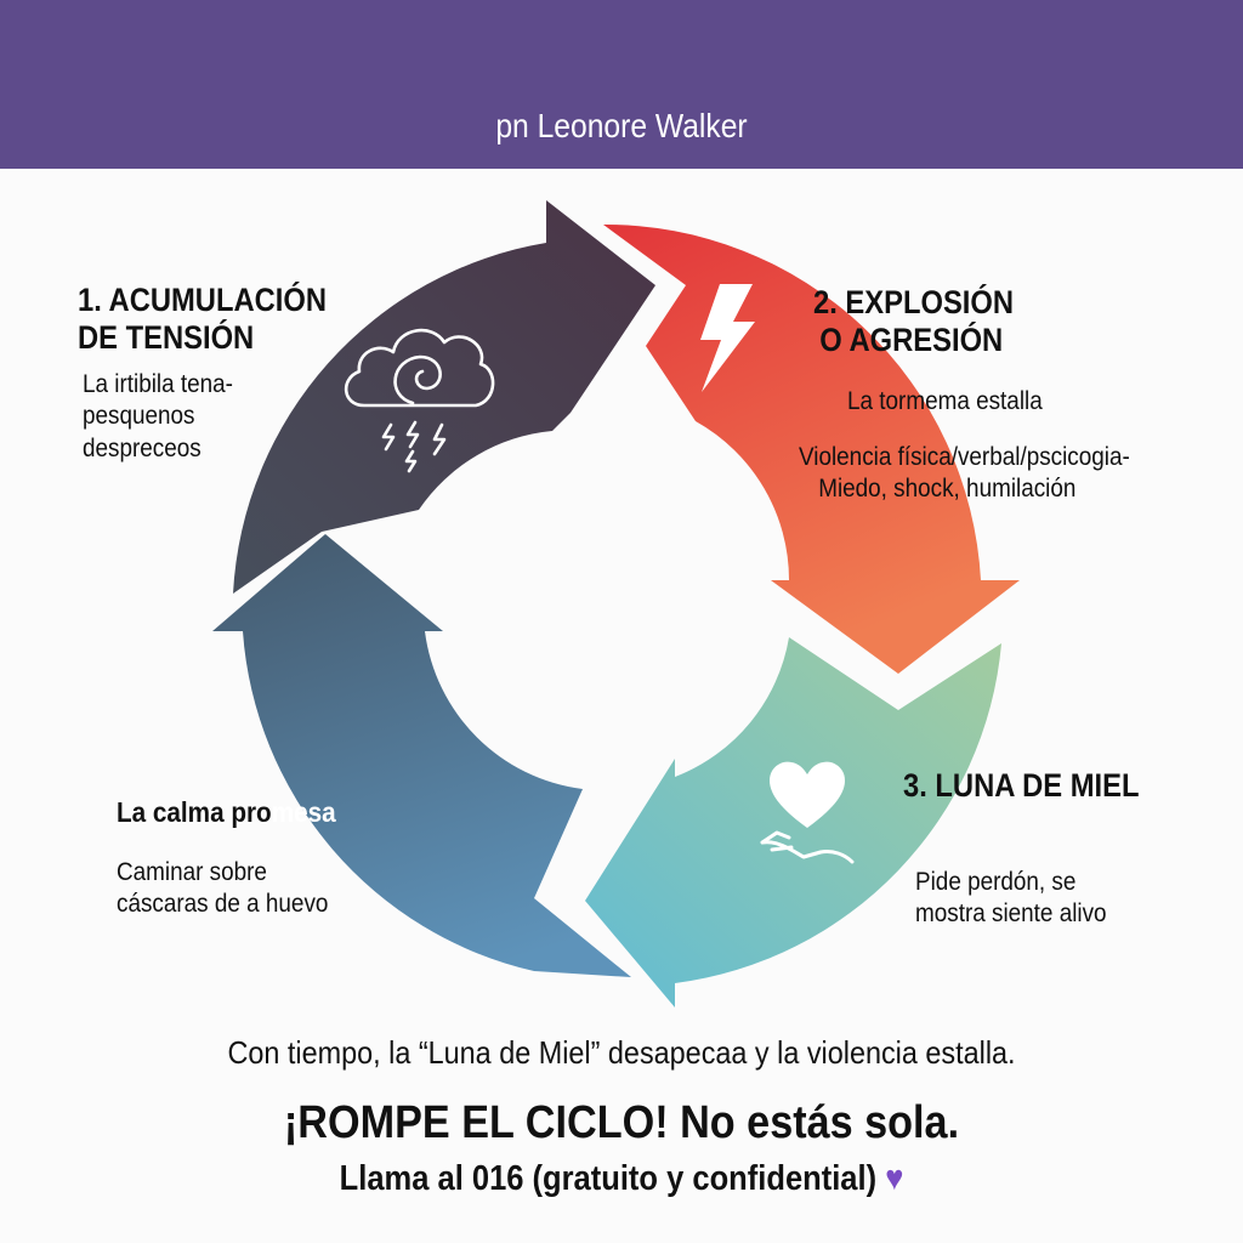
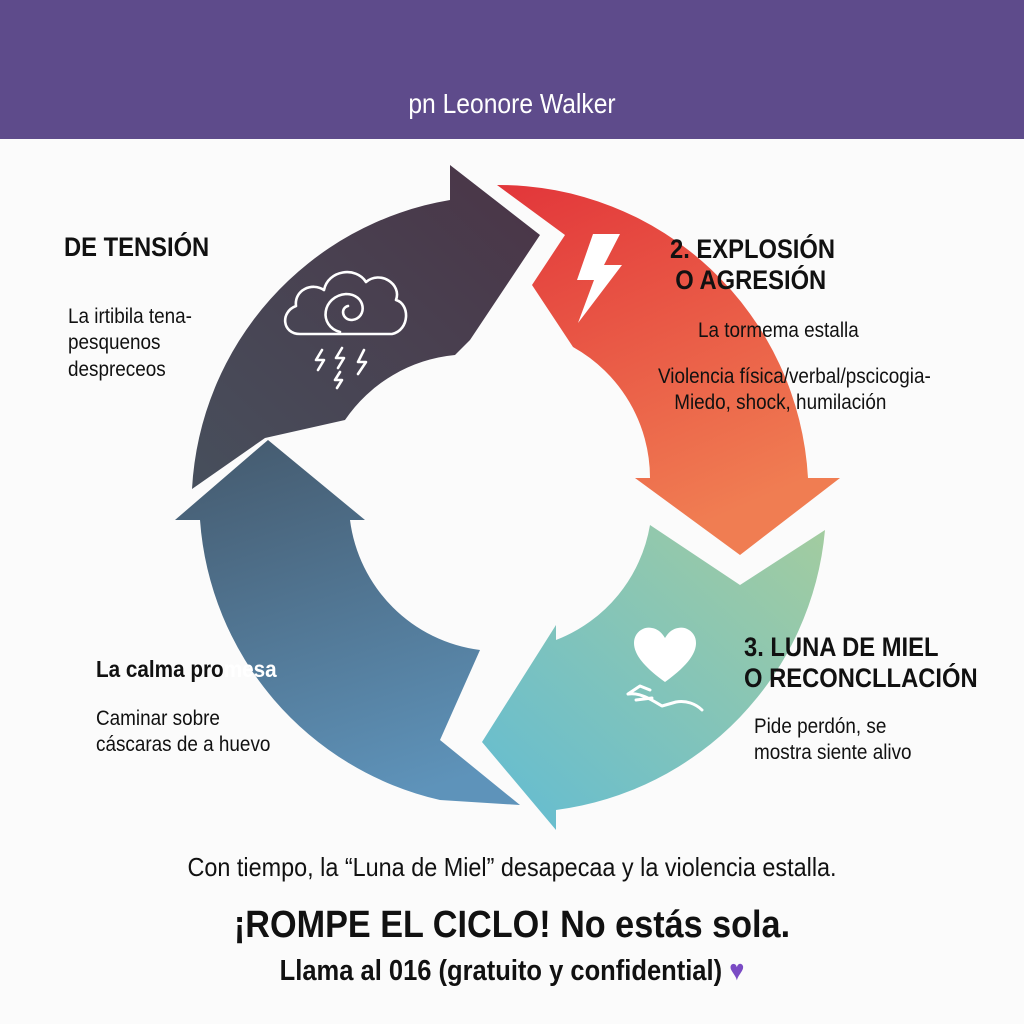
  pn Leonore Walker
- 1. ACUMULACIÓN
  DE TENSIÓN
  La irtibila tena-
  pesquenos
  despreceos
  2. EXPLOSIÓN
  O AGRESIÓN
  La tormema estalla
  Violencia física/verbal/pscicogia-
  Miedo, shock, humilación
  3. LUNA DE MIEL
+ O RECONCLLACIÓN
  Pide perdón, se
  mostra siente alivo
  La calma promesa
  Caminar sobre
  cáscaras de a huevo
  Con tiempo, la “Luna de Miel” desapecaa y la violencia estalla.
  ¡ROMPE EL CICLO! No estás sola.
  Llama al 016 (gratuito y confidential) ♥
